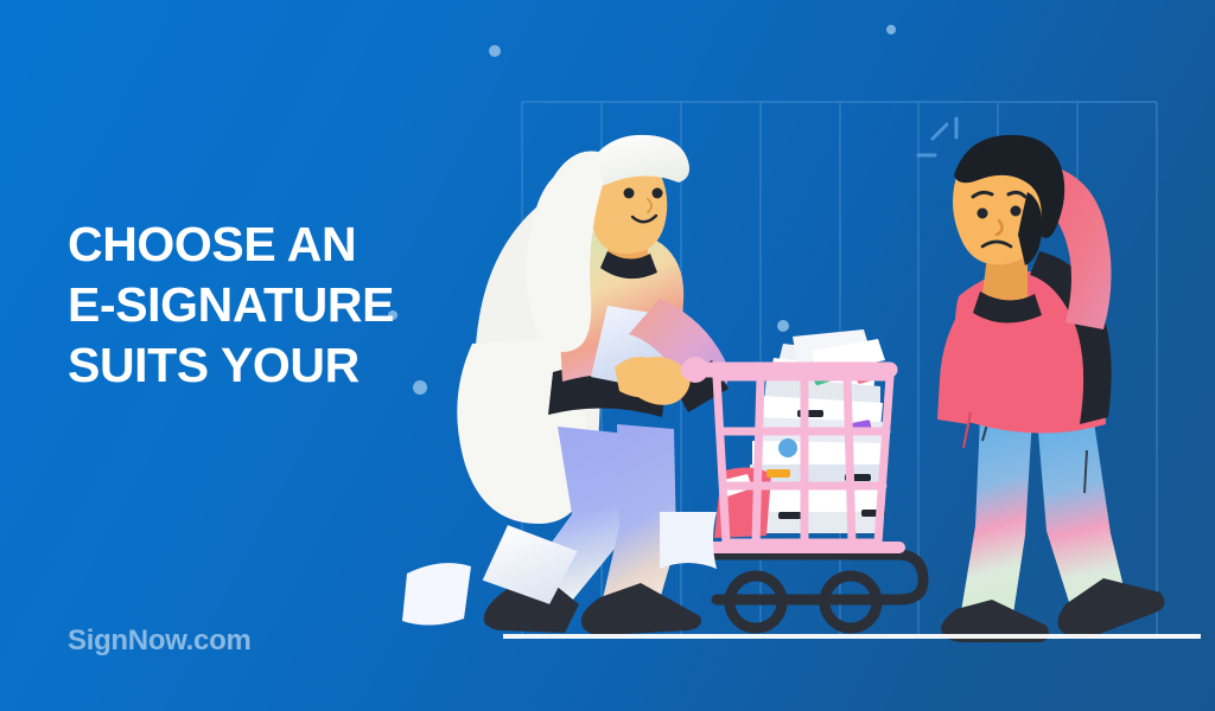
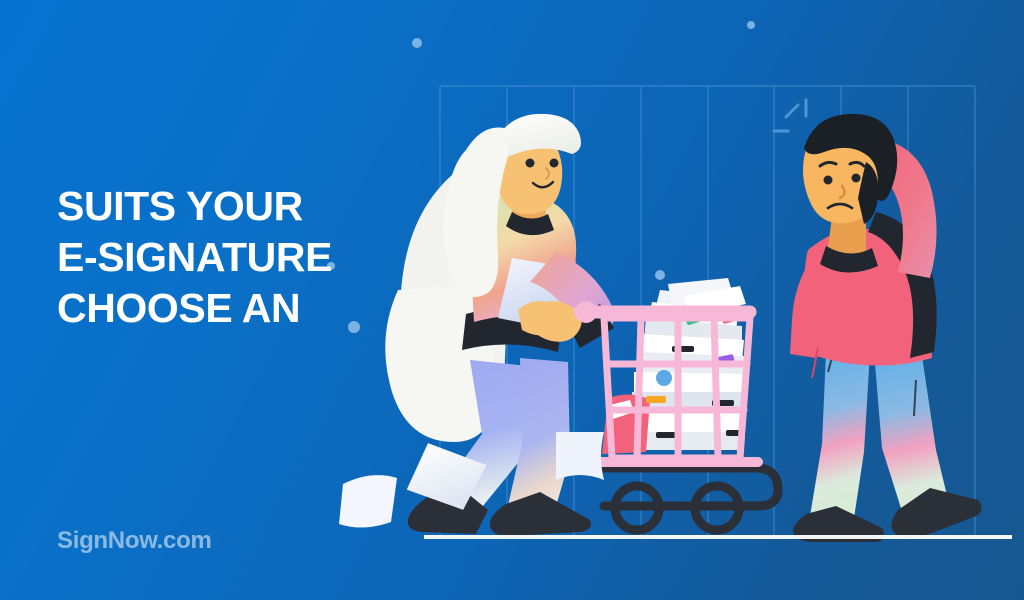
- CHOOSE AN
+ SUITS YOUR
  E-SIGNATURE
- SUITS YOUR
+ CHOOSE AN
  SignNow.com
